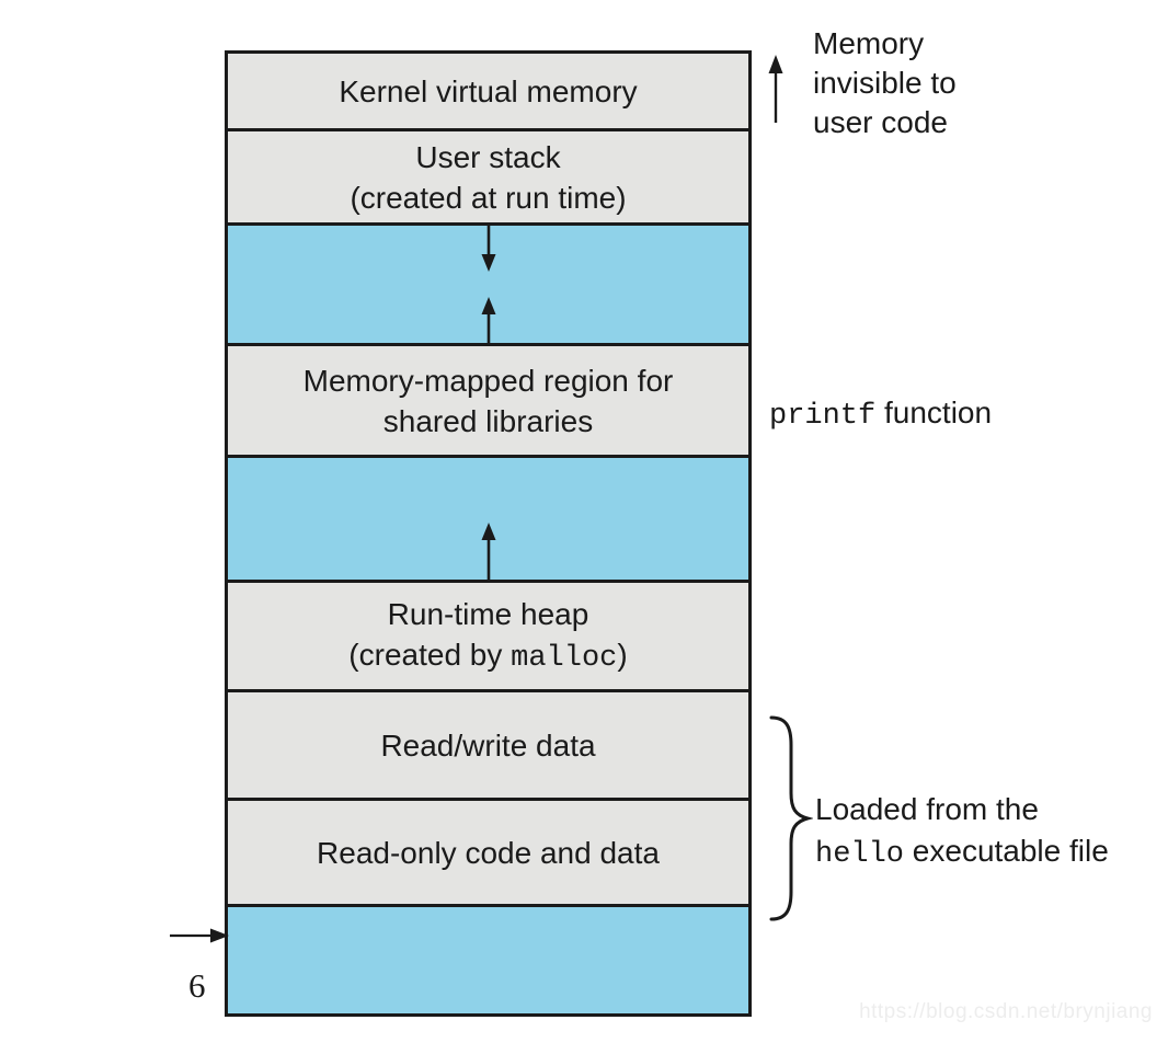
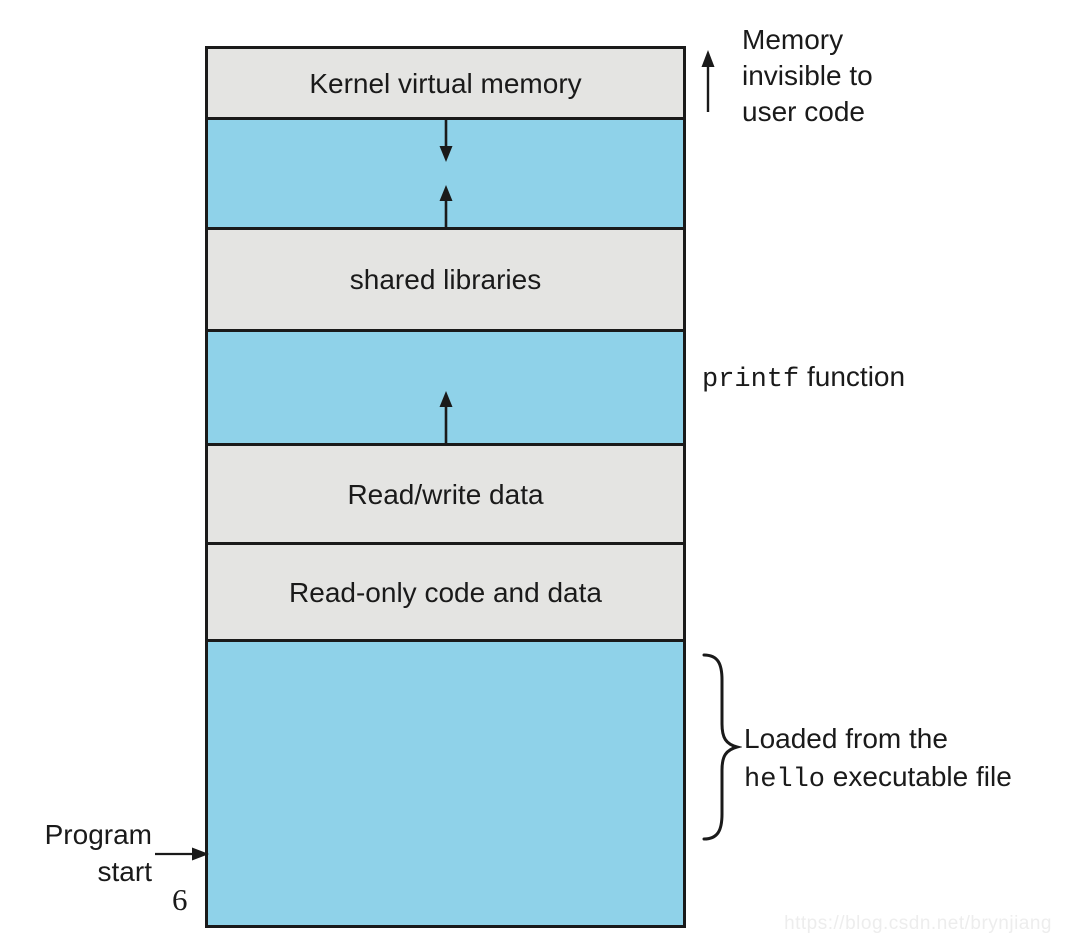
  Kernel virtual memory
- User stack
- (created at run time)
- Memory-mapped region for
  shared libraries
- Run-time heap
- (created by malloc)
  Read/write data
  Read-only code and data
  Memory
  invisible to
  user code
  printf function
  Loaded from the
  hello executable file
+ Program
+ start
  6
